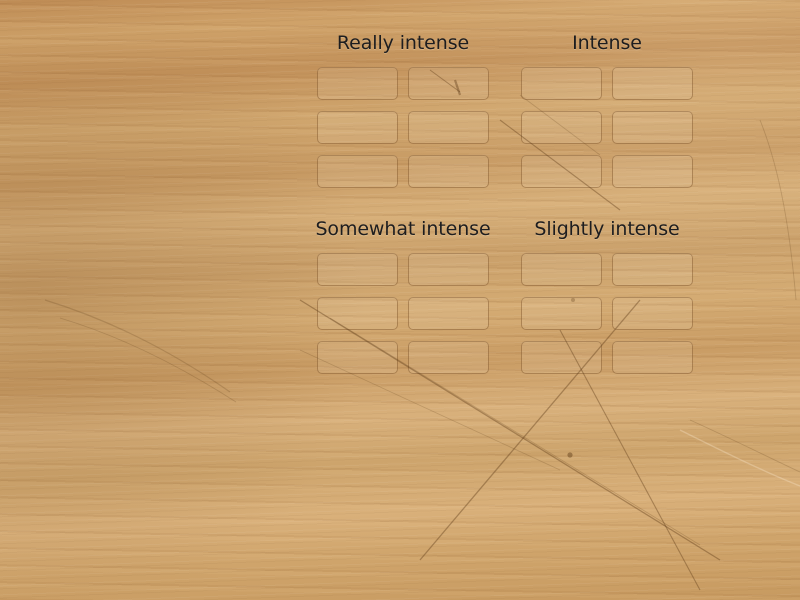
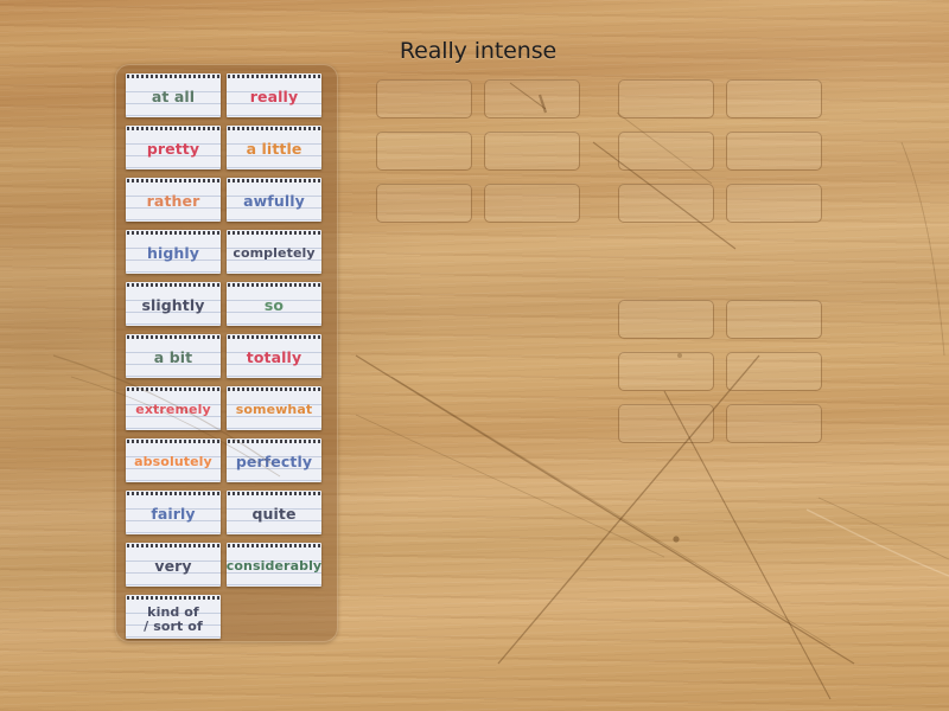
+ at all
+ really
+ pretty
+ a little
+ rather
+ awfully
+ highly
+ completely
+ slightly
+ so
+ a bit
+ totally
+ extremely
+ somewhat
+ absolutely
+ perfectly
+ fairly
+ quite
+ very
+ considerably
+ kind of
+ / sort of
  Really intense
- Intense
- Somewhat intense
- Slightly intense
